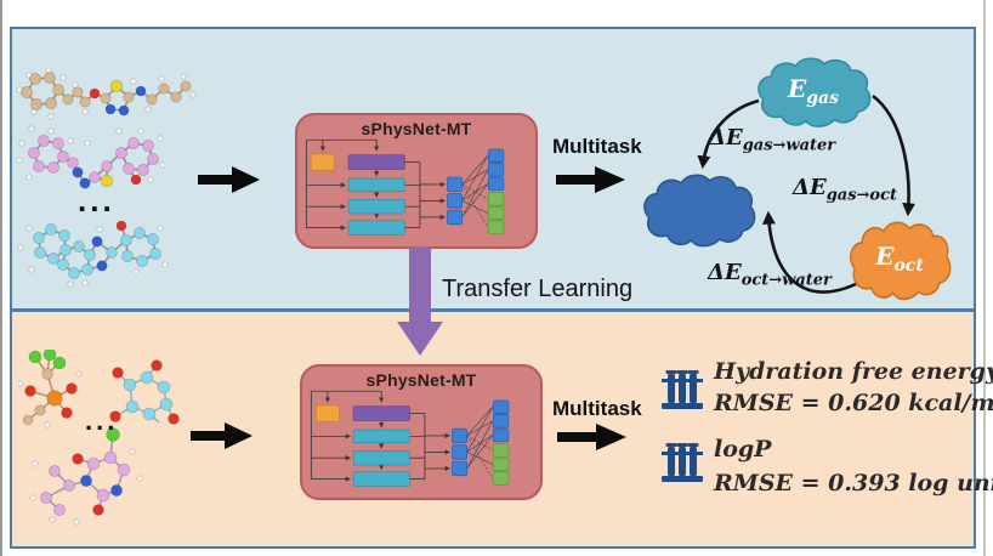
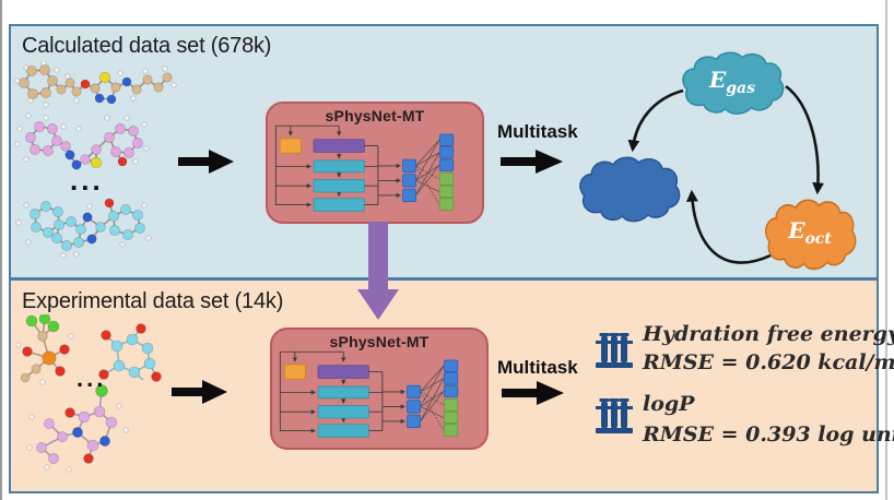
+ Calculated data set (678k)
+ Experimental data set (14k)
  ...
  sPhysNet-MT
  Multitask
  Egas
  Eoct
- ΔEgas→water
- ΔEgas→oct
- ΔEoct→water
- Transfer Learning
  ...
  sPhysNet-MT
  Multitask
  Hydration free energy
  RMSE = 0.620 kcal/m
  logP
  RMSE = 0.393 log un
